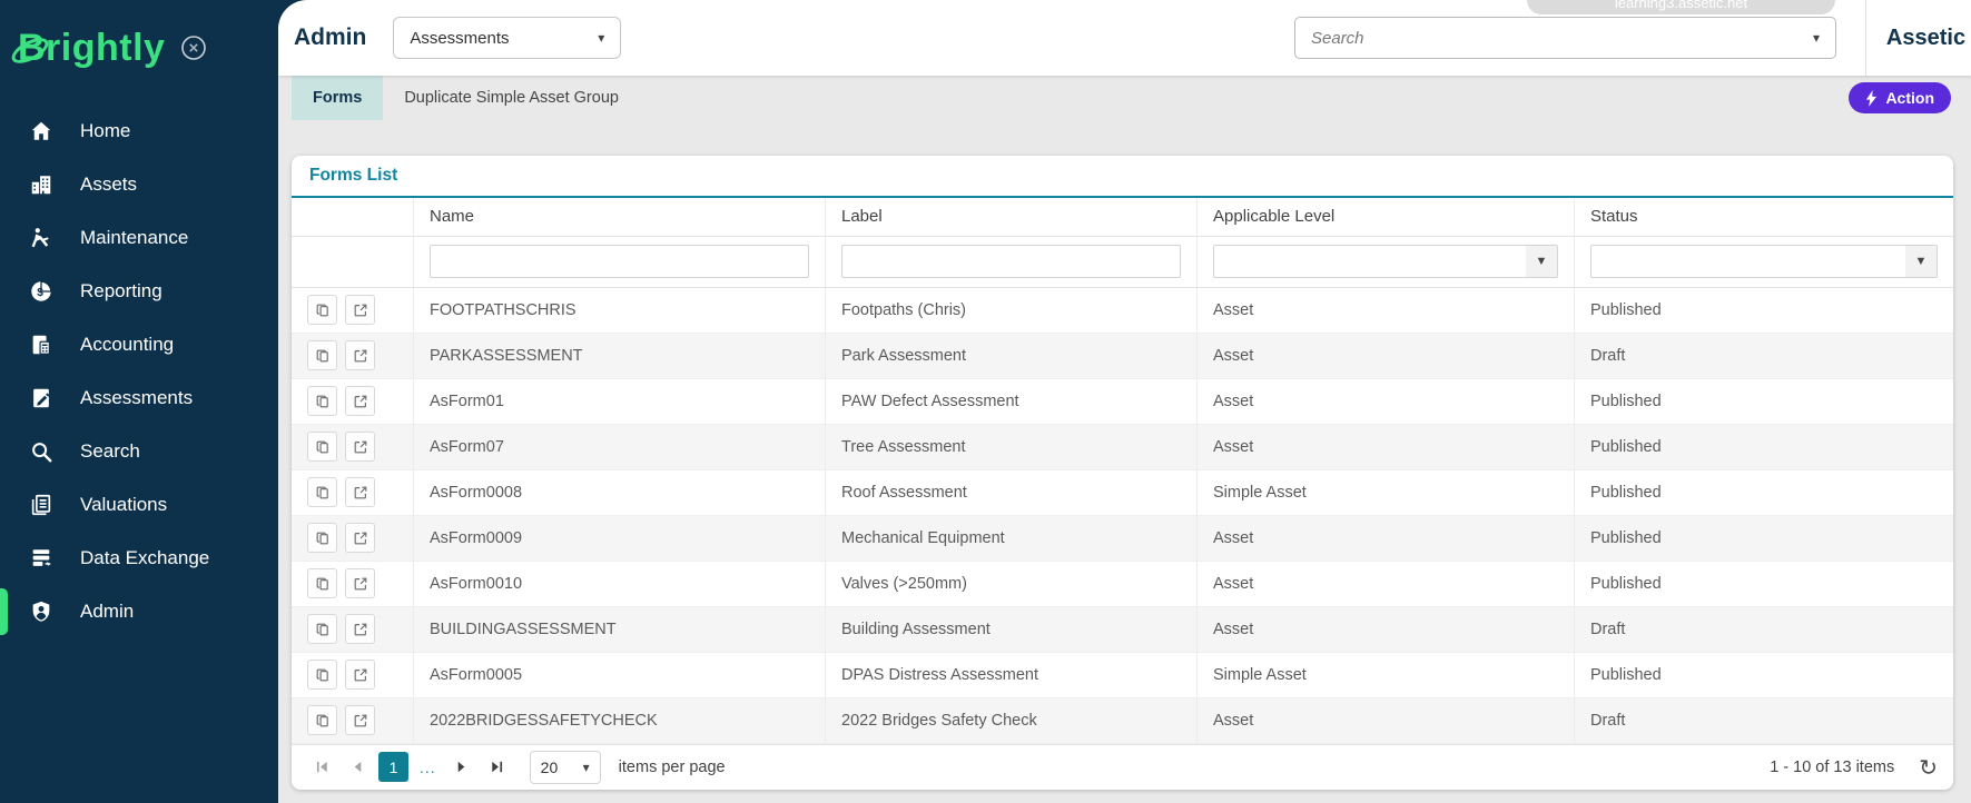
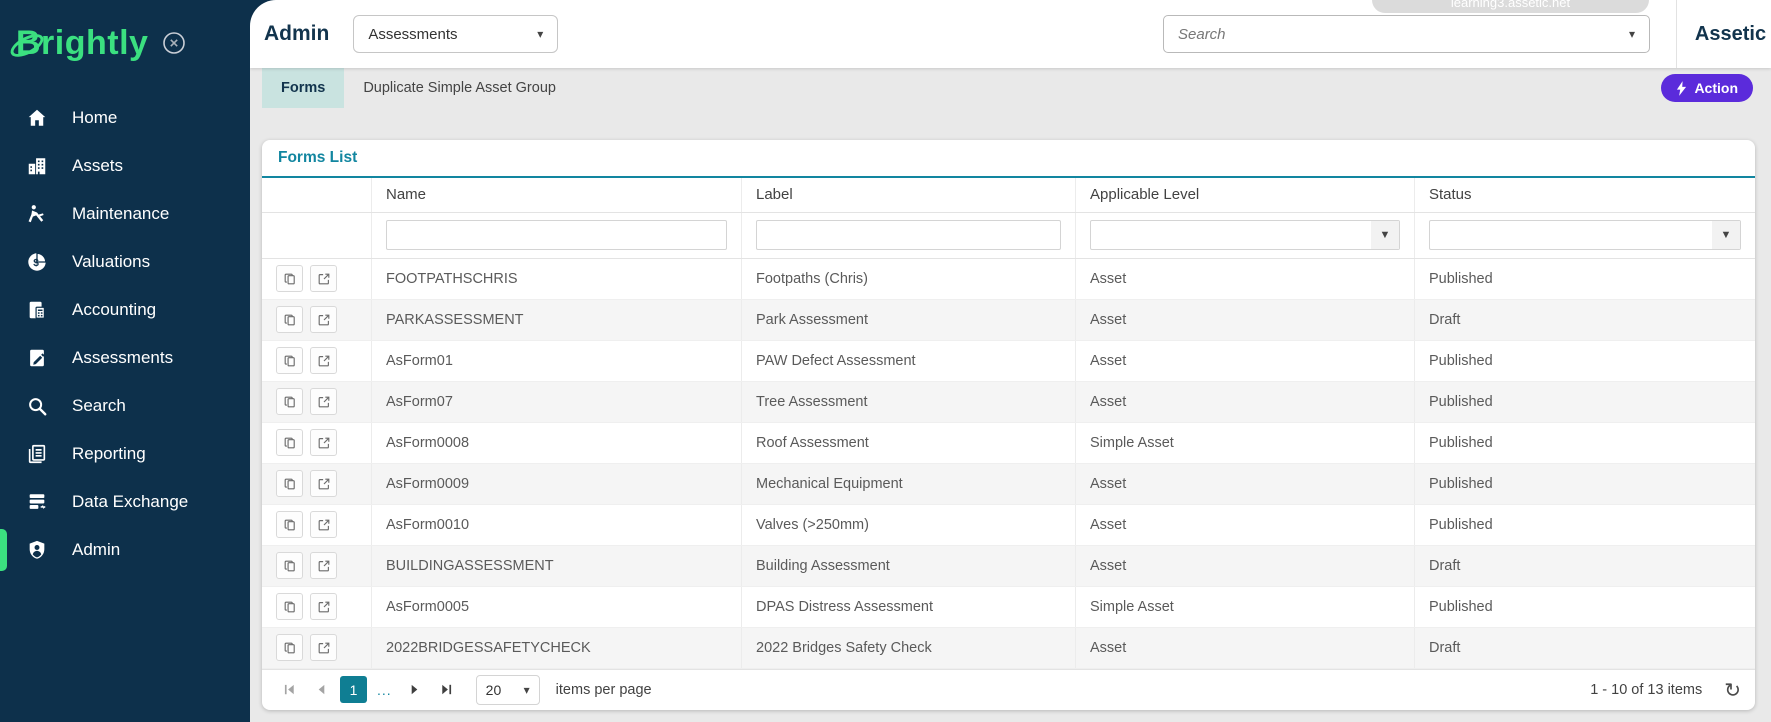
  Brightly
  Home
  Assets
  Maintenance
  $
- Reporting
+ Valuations
  Accounting
  Assessments
  Search
- Valuations
+ Reporting
  Data Exchange
  Admin
  Admin
  Assessments
  ▾
  Search
  ▾
  Assetic
  learning3.assetic.net
  Forms
  Duplicate Simple Asset Group
  Action
  Forms List
  Name
  Label
  Applicable Level
  Status
  ▼
  ▼
  FOOTPATHSCHRIS
  Footpaths (Chris)
  Asset
  Published
  PARKASSESSMENT
  Park Assessment
  Asset
  Draft
  AsForm01
  PAW Defect Assessment
  Asset
  Published
  AsForm07
  Tree Assessment
  Asset
  Published
  AsForm0008
  Roof Assessment
  Simple Asset
  Published
  AsForm0009
  Mechanical Equipment
  Asset
  Published
  AsForm0010
  Valves (>250mm)
  Asset
  Published
  BUILDINGASSESSMENT
  Building Assessment
  Asset
  Draft
  AsForm0005
  DPAS Distress Assessment
  Simple Asset
  Published
  2022BRIDGESSAFETYCHECK
  2022 Bridges Safety Check
  Asset
  Draft
  1
  ...
  20
  ▾
  items per page
  1 - 10 of 13 items
  ↻
